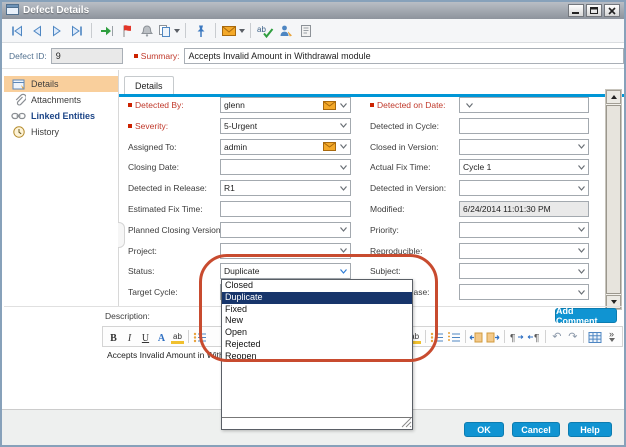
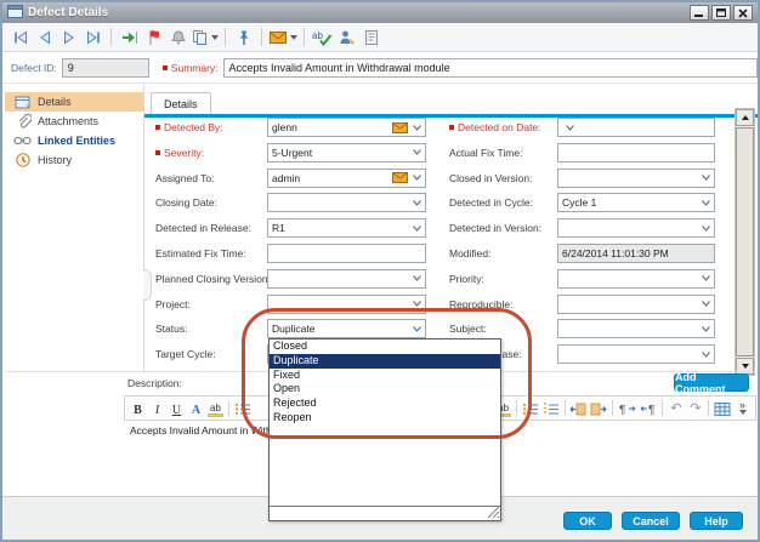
  Defect Details
  ab
  Defect ID:
  9
  Summary:
  Accepts Invalid Amount in Withdrawal module
  Details
  Attachments
  Linked Entities
  History
  Details
  Detected By:
  glenn
  Severity:
  5-Urgent
  Assigned To:
  admin
  Closing Date:
  Detected in Release:
  R1
  Estimated Fix Time:
  Planned Closing Version
  Project:
  Status:
  Duplicate
  Target Cycle:
  Detected on Date:
- Detected in Cycle:
+ Actual Fix Time:
  Closed in Version:
- Actual Fix Time:
+ Detected in Cycle:
  Cycle 1
  Detected in Version:
  Modified:
  6/24/2014 11:01:30 PM
  Priority:
  Reproducible:
  Subject:
  Description:
  Add Comment
  B
  I
  U
  A
  ab
  ¶
  ¶
  ↶
  ↷
  »
  OK
  Cancel
  Help
  Closed
  Duplicate
  Fixed
- New
  Open
  Rejected
  Reopen
